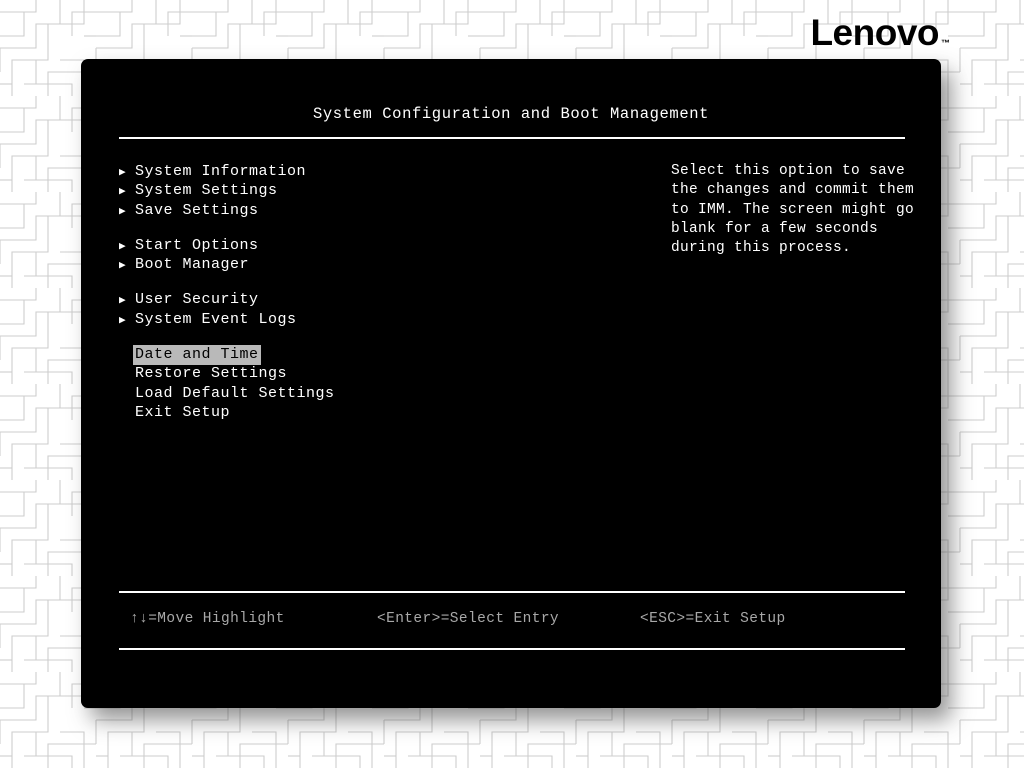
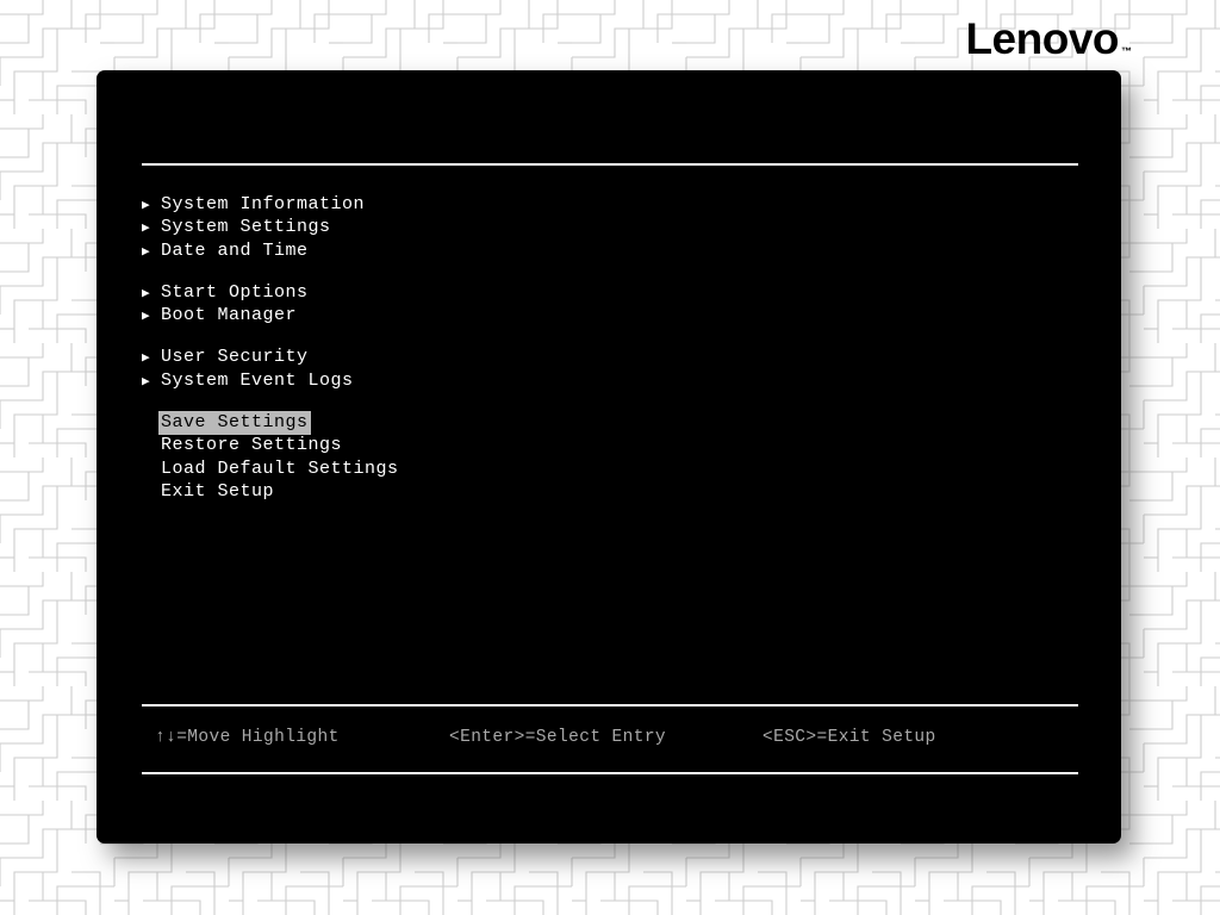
  Lenovo
  ™
- System Configuration and Boot Management
  ▶
  System Information
  ▶
  System Settings
  ▶
- Save Settings
+ Date and Time
  ▶
  Start Options
  ▶
  Boot Manager
  ▶
  User Security
  ▶
  System Event Logs
- Date and Time
+ Save Settings
  Restore Settings
  Load Default Settings
  Exit Setup
- Select this option to save
- the changes and commit them
- to IMM. The screen might go
- blank for a few seconds
- during this process.
  ↑↓=Move Highlight
  <Enter>=Select Entry
  <ESC>=Exit Setup
